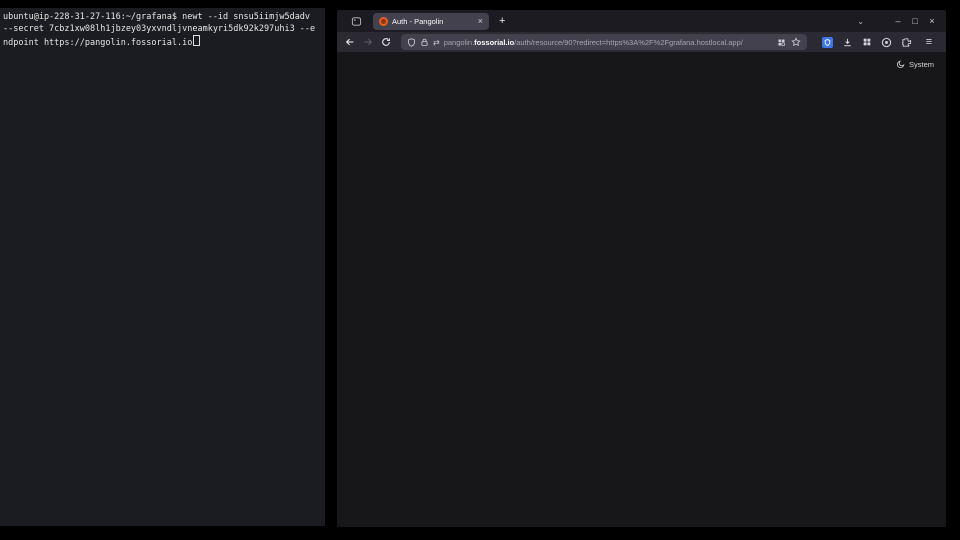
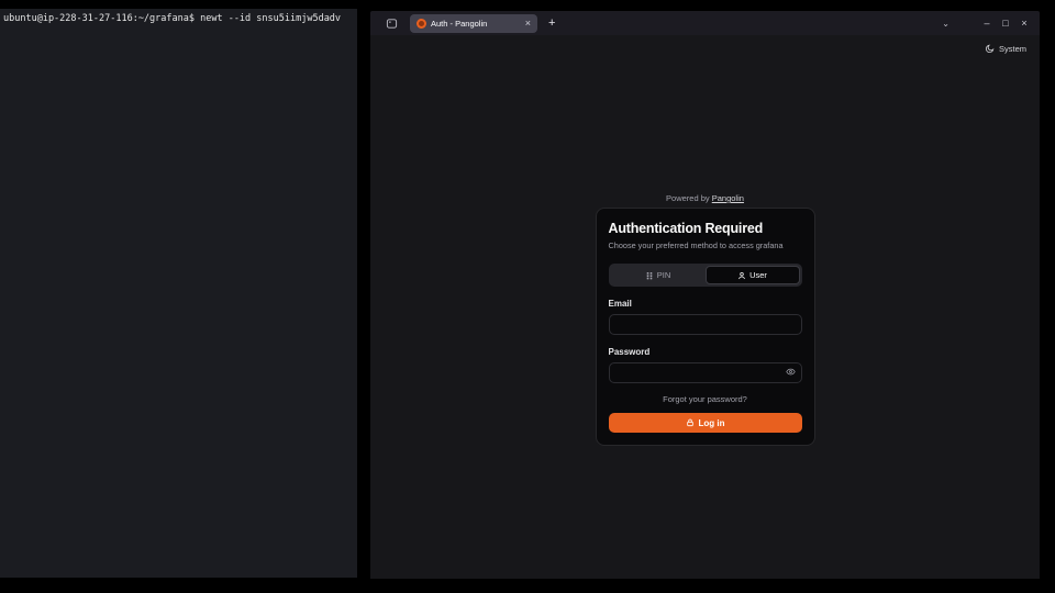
  ubuntu@ip-228-31-27-116:~/grafana$ newt --id snsu5iimjw5dadv
- --secret 7cbz1xw08lh1jbzey03yxvndljvneamkyri5dk92k297uhi3 --e
- ndpoint https://pangolin.fossorial.io
  Auth - Pangolin
  ×
  +
  ⌄
  –
  □
  ×
- ⇄
- pangolin.fossorial.io/auth/resource/90?redirect=https%3A%2F%2Fgrafana.hostlocal.app/
- ≡
  System
+ Powered by Pangolin
+ Authentication Required
+ Choose your preferred method to access grafana
+ PIN
+ User
+ Email
+ Password
+ Forgot your password?
+ Log in
